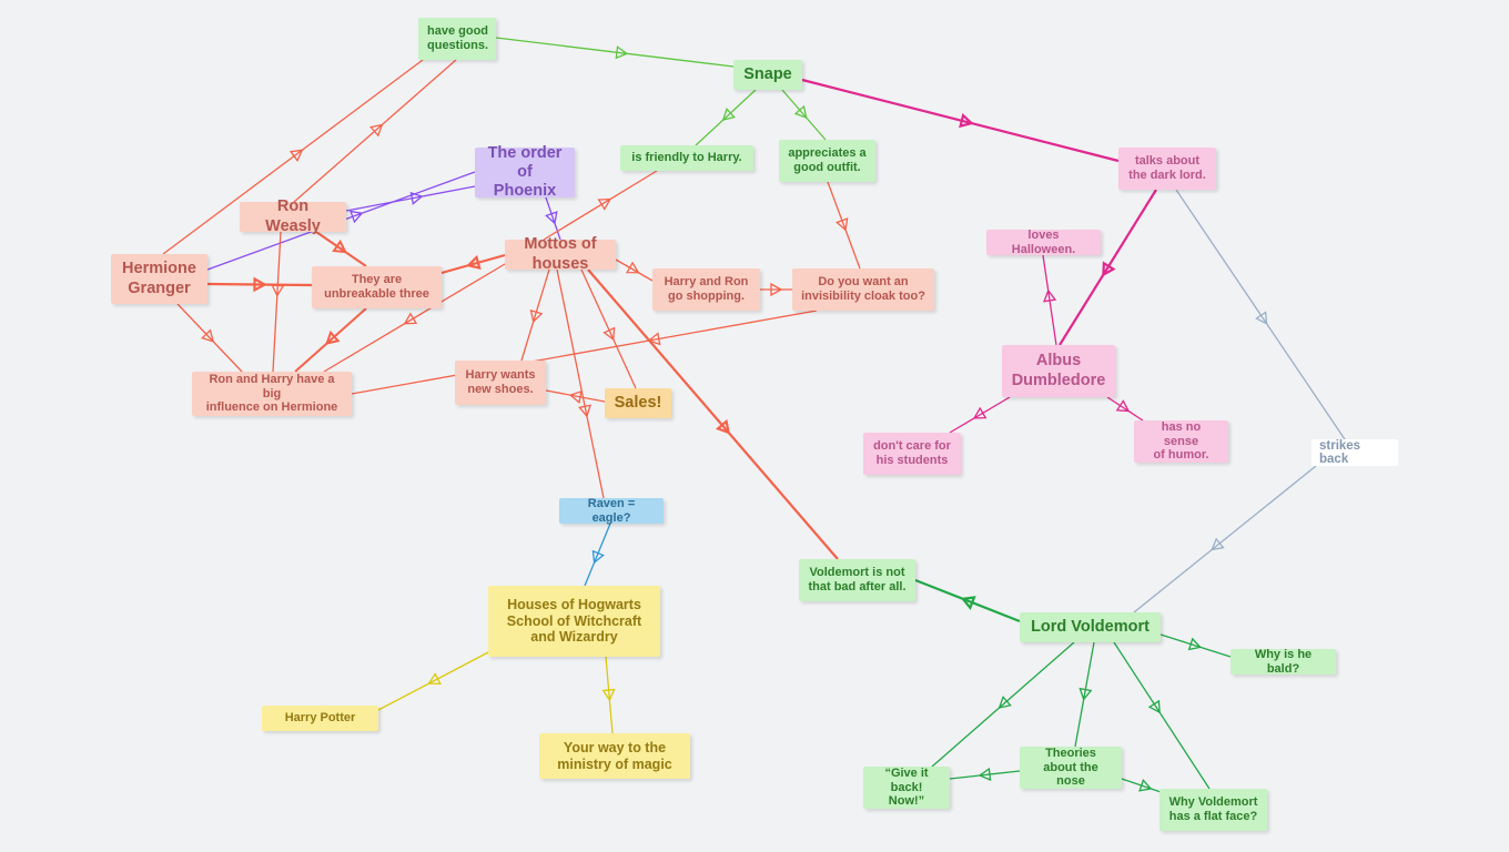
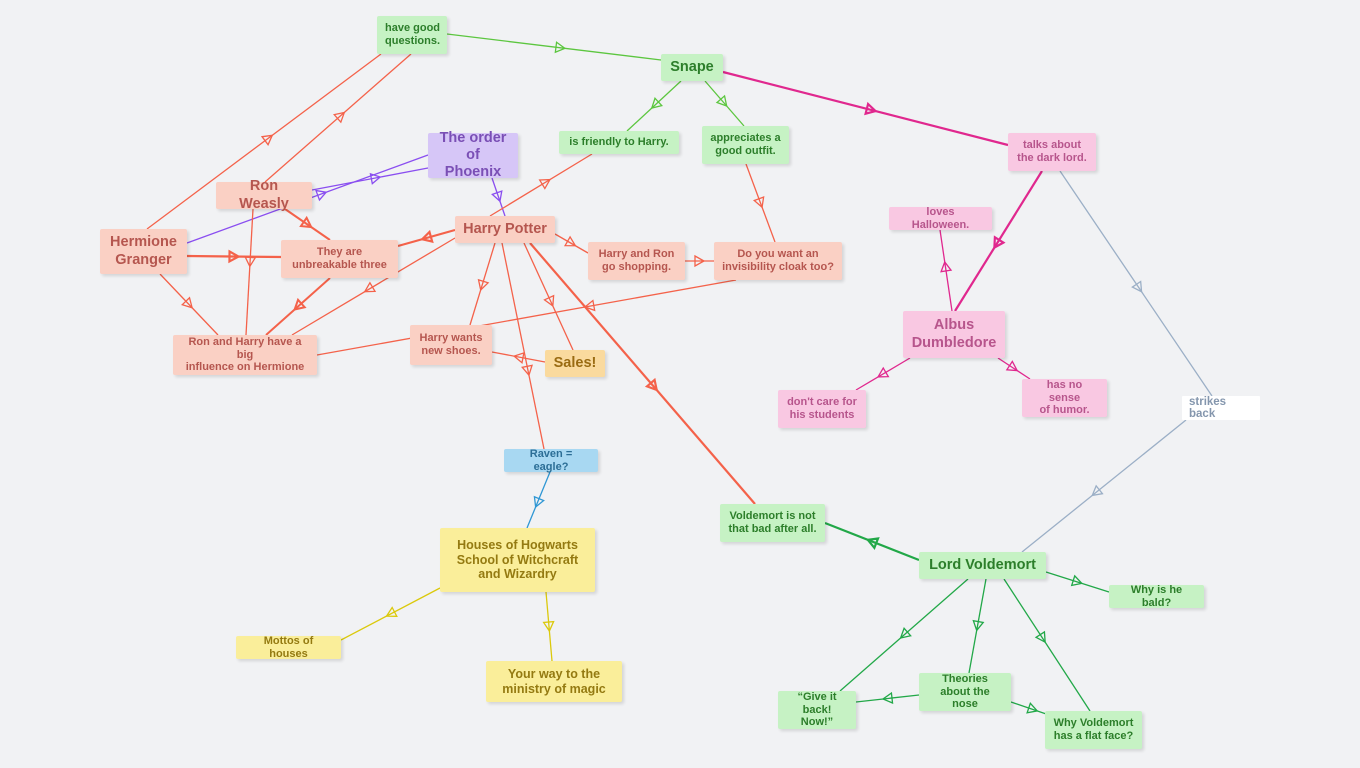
  have good
  questions.
  Snape
  is friendly to Harry.
  appreciates a
  good outfit.
  The order
  of Phoenix
  talks about
  the dark lord.
  loves Halloween.
  Ron Weasly
  Hermione
  Granger
- Mottos of houses
+ Harry Potter
  They are
  unbreakable three
  Harry and Ron
  go shopping.
  Do you want an
  invisibility cloak too?
  Albus
  Dumbledore
  Ron and Harry have a big
  influence on Hermione
  Harry wants
  new shoes.
  Sales!
  don't care for
  his students
  has no sense
  of humor.
  Raven = eagle?
  Voldemort is not
  that bad after all.
  Houses of Hogwarts
  School of Witchcraft
  and Wizardry
  Lord Voldemort
  Why is he bald?
- Harry Potter
+ Mottos of houses
  Theories
  about the nose
  Your way to the
  ministry of magic
  “Give it
  back! Now!”
  Why Voldemort
  has a flat face?
  strikes back
